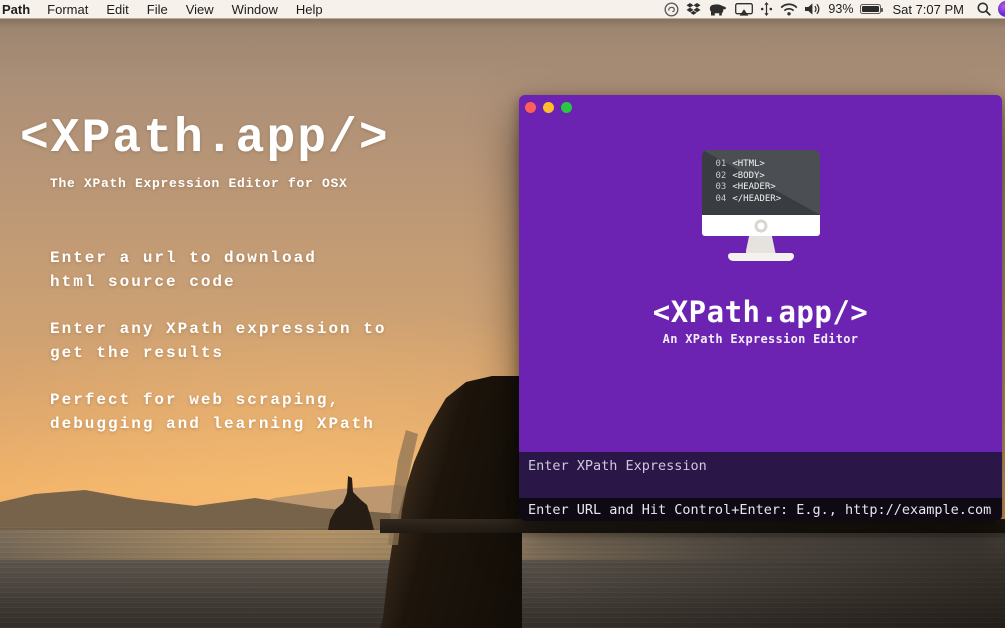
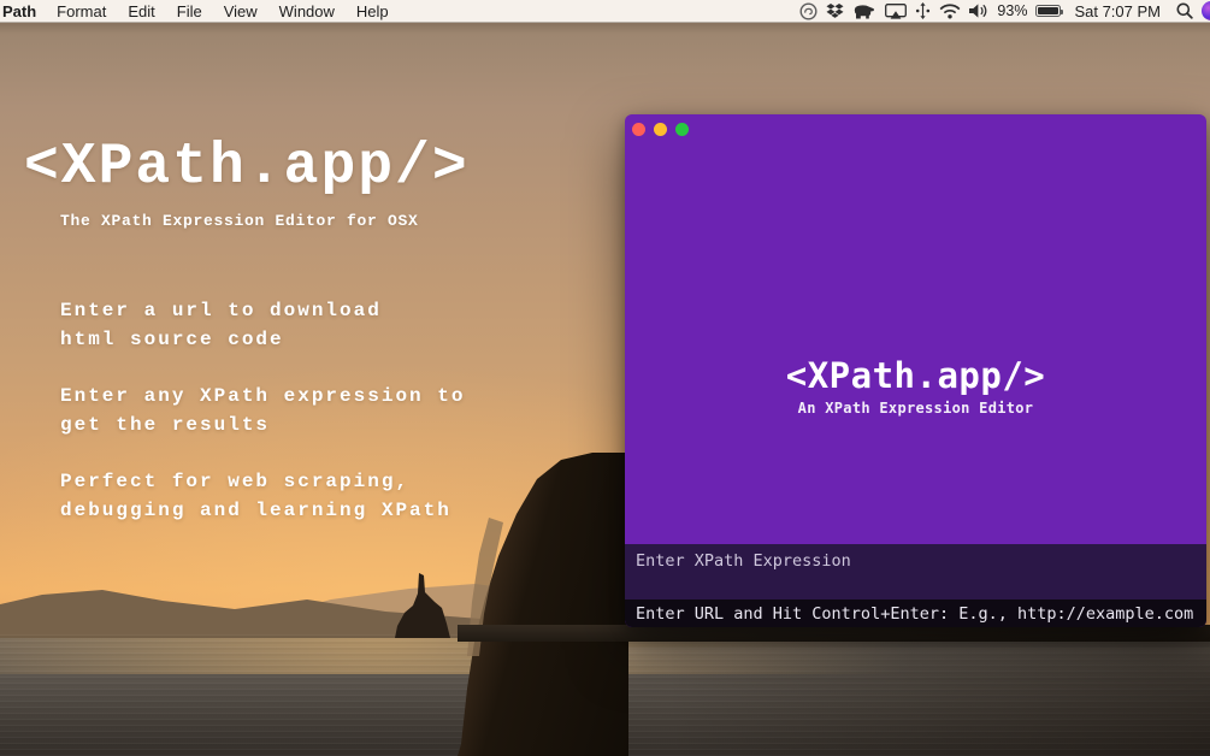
  <XPath.app/>
  The XPath Expression Editor for OSX
  Enter a url to download
  html source code
  Enter any XPath expression to
  get the results
  Perfect for web scraping,
  debugging and learning XPath
- 01
- <HTML>
- 02
- <BODY>
- 03
- <HEADER>
- 04
- </HEADER>
  <XPath.app/>
  An XPath Expression Editor
  Enter XPath Expression
  Enter URL and Hit Control+Enter: E.g., http://example.com
  Path
  Format
  Edit
  File
  View
  Window
  Help
  93%
  Sat 7:07 PM
